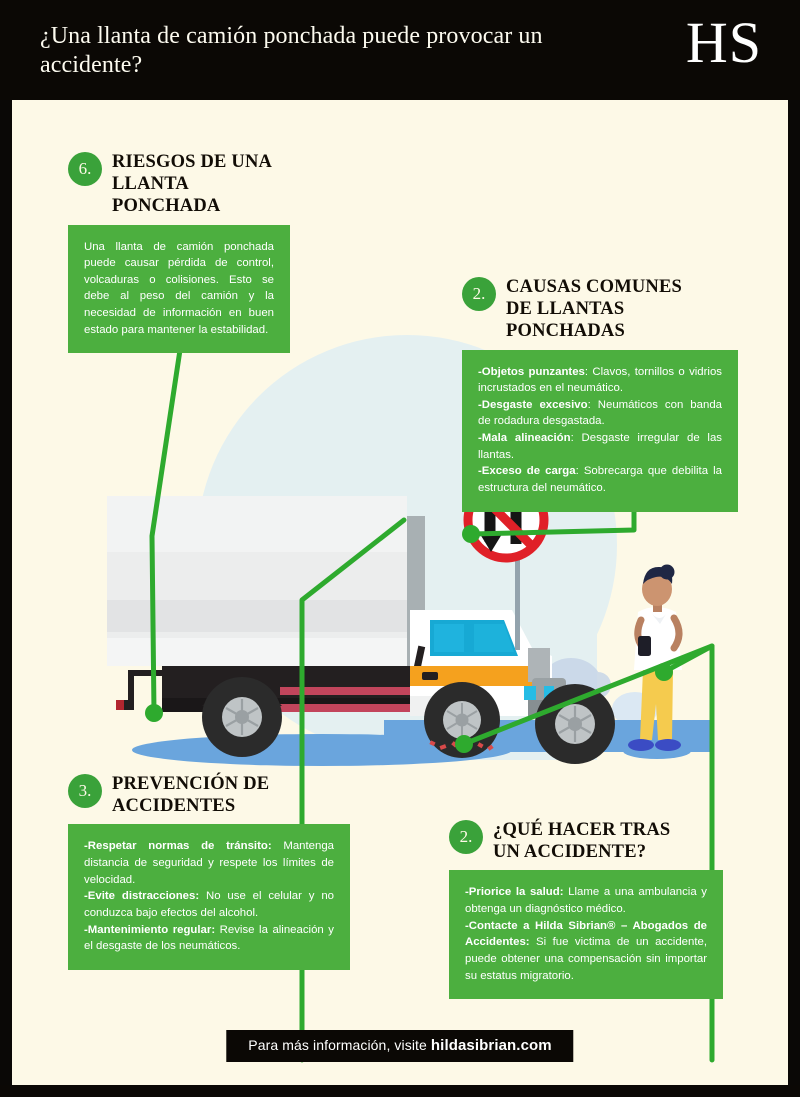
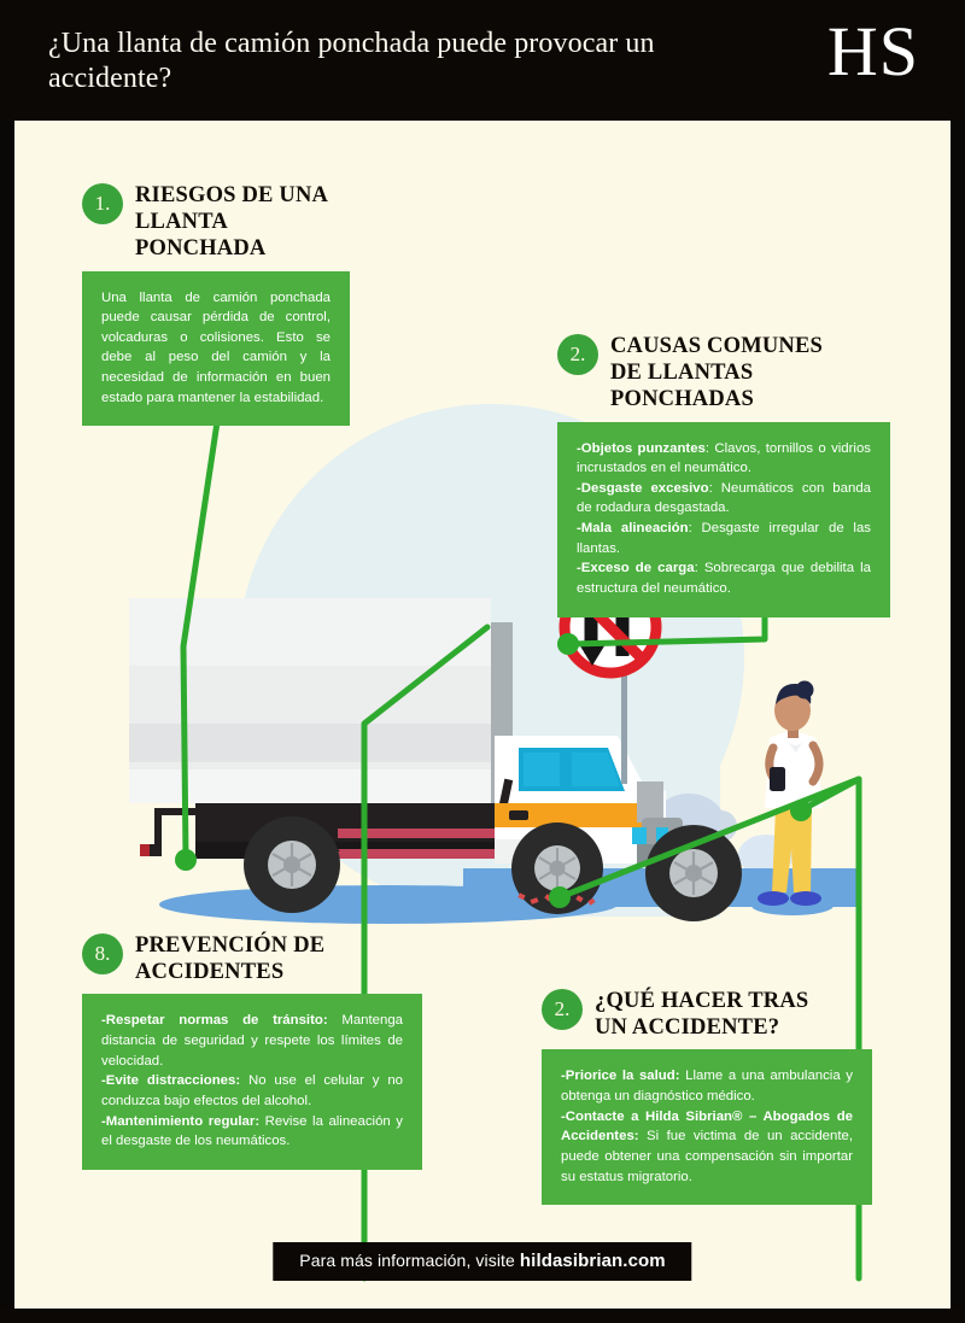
  ¿Una llanta de camión ponchada puede provocar un accidente?
  HS
- 6.
+ 1.
  RIESGOS DE UNA
  LLANTA PONCHADA
  Una llanta de camión ponchada puede causar pérdida de control, volcaduras o colisiones. Esto se debe al peso del camión y la necesidad de información en buen estado para mantener la estabilidad.
  2.
  CAUSAS COMUNES
  DE LLANTAS PONCHADAS
  -Objetos punzantes: Clavos, tornillos o vidrios incrustados en el neumático.
  -Desgaste excesivo: Neumáticos con banda de rodadura desgastada.
  -Mala alineación: Desgaste irregular de las llantas.
  -Exceso de carga: Sobrecarga que debilita la estructura del neumático.
- 3.
+ 8.
  PREVENCIÓN DE
  ACCIDENTES
  -Respetar normas de tránsito: Mantenga distancia de seguridad y respete los límites de velocidad.
  -Evite distracciones: No use el celular y no conduzca bajo efectos del alcohol.
  -Mantenimiento regular: Revise la alineación y el desgaste de los neumáticos.
  2.
  ¿QUÉ HACER TRAS
  UN ACCIDENTE?
  -Priorice la salud: Llame a una ambulancia y obtenga un diagnóstico médico.
  -Contacte a Hilda Sibrian® – Abogados de Accidentes: Si fue victima de un accidente, puede obtener una compensación sin importar su estatus migratorio.
  Para más información, visite hildasibrian.com
